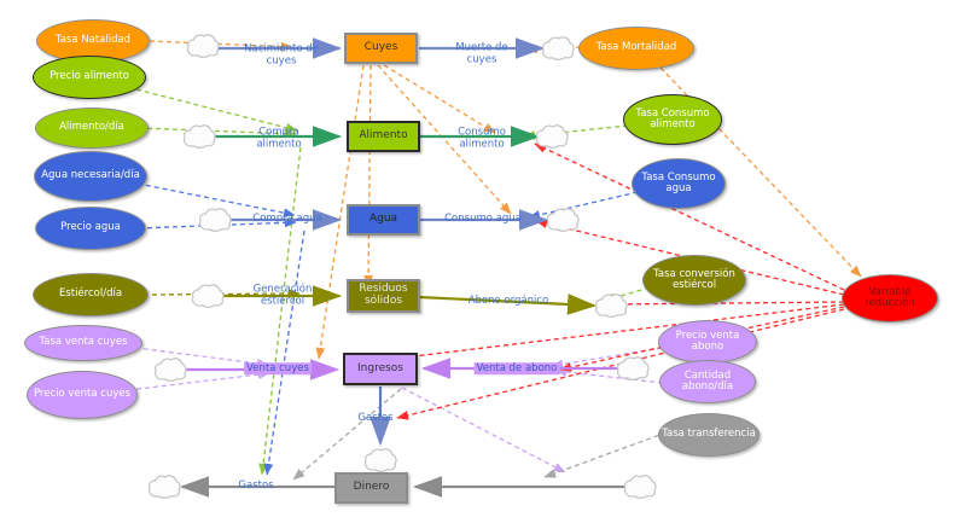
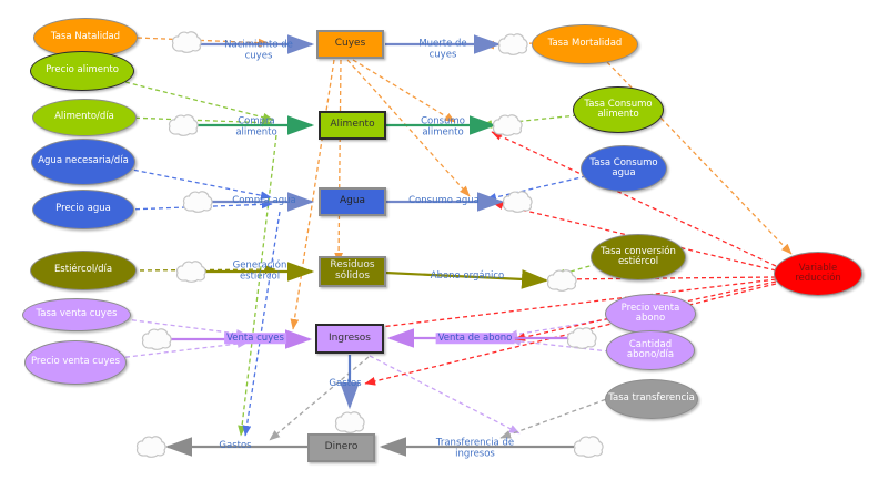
  Tasa Natalidad
  Precio alimento
  Alimento/día
  Agua necesaria/día
  Precio agua
  Estiércol/día
  Tasa venta cuyes
  Precio venta cuyes
  Tasa Mortalidad
  Tasa Consumo alimento
  Tasa Consumo agua
  Tasa conversión estiércol
  Variable reducción
  Precio venta abono
  Cantidad abono/día
  Tasa transferencia
  Cuyes
  Alimento
  Agua
  Residuos sólidos
  Ingresos
  Dinero
  Nacimiento de cuyes
  Muerte de cuyes
  Compra alimento
  Consumo alimento
  Compra agua
  Consumo agua
  Generación estiércol
  Abono orgánico
  Venta cuyes
  Venta de abono
  Gastos
  Gastos
+ Transferencia de ingresos
